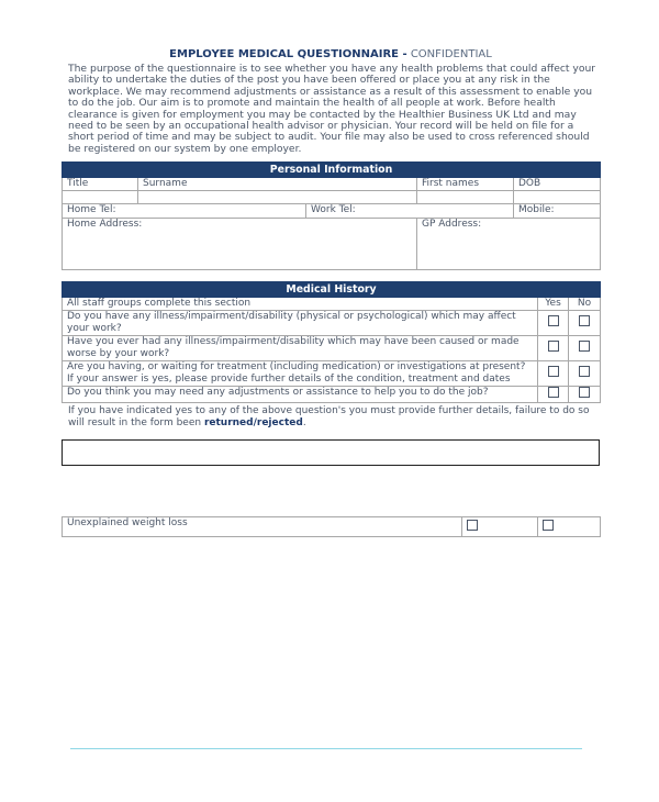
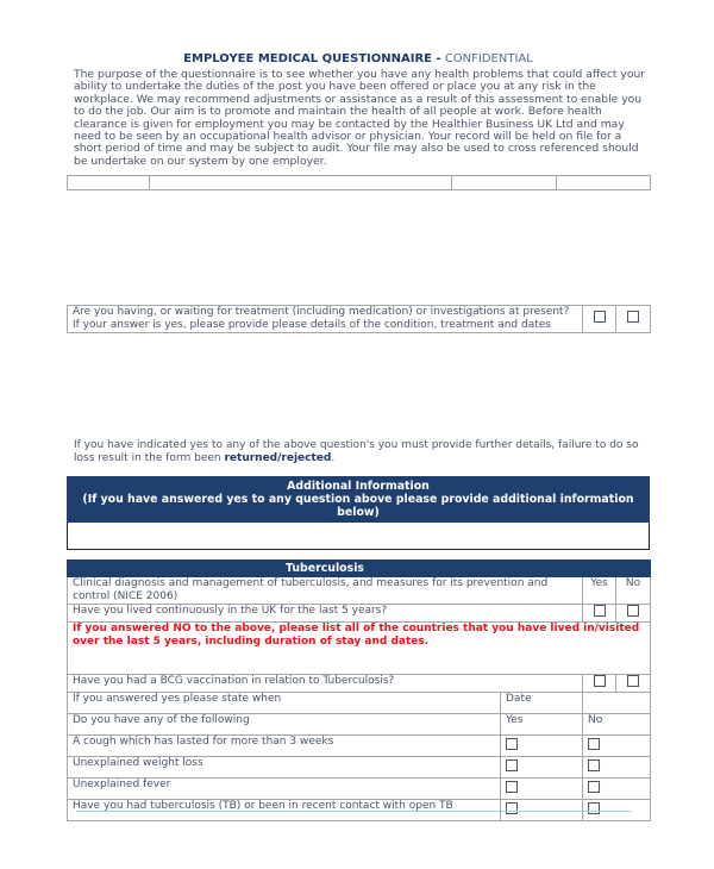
  EMPLOYEE MEDICAL QUESTIONNAIRE - CONFIDENTIAL
- The purpose of the questionnaire is to see whether you have any health problems that could affect your ability to undertake the duties of the post you have been offered or place you at any risk in the workplace. We may recommend adjustments or assistance as a result of this assessment to enable you to do the job. Our aim is to promote and maintain the health of all people at work. Before health clearance is given for employment you may be contacted by the Healthier Business UK Ltd and may need to be seen by an occupational health advisor or physician. Your record will be held on file for a short period of time and may be subject to audit. Your file may also be used to cross referenced should be registered on our system by one employer.
+ The purpose of the questionnaire is to see whether you have any health problems that could affect your ability to undertake the duties of the post you have been offered or place you at any risk in the workplace. We may recommend adjustments or assistance as a result of this assessment to enable you to do the job. Our aim is to promote and maintain the health of all people at work. Before health clearance is given for employment you may be contacted by the Healthier Business UK Ltd and may need to be seen by an occupational health advisor or physician. Your record will be held on file for a short period of time and may be subject to audit. Your file may also be used to cross referenced should be undertake on our system by one employer.
- Personal Information
- Title	Surname	First names	DOB
- Home Tel:	Work Tel:	Mobile:
- Home Address:	GP Address:
- Medical History
- All staff groups complete this section	Yes	No
- Do you have any illness/impairment/disability (physical or psychological) which may affect your work?
- Have you ever had any illness/impairment/disability which may have been caused or made worse by your work?
- Are you having, or waiting for treatment (including medication) or investigations at present? If your answer is yes, please provide further details of the condition, treatment and dates
+ Are you having, or waiting for treatment (including medication) or investigations at present? If your answer is yes, please provide please details of the condition, treatment and dates
- Do you think you may need any adjustments or assistance to help you to do the job?
- If you have indicated yes to any of the above question's you must provide further details, failure to do so will result in the form been returned/rejected.
+ If you have indicated yes to any of the above question's you must provide further details, failure to do so loss result in the form been returned/rejected.
+ Additional Information (If you have answered yes to any question above please provide additional information below)
+ Tuberculosis
+ Clinical diagnosis and management of tuberculosis, and measures for its prevention and control (NICE 2006)	Yes	No
+ Have you lived continuously in the UK for the last 5 years?
+ If you answered NO to the above, please list all of the countries that you have lived in/visited over the last 5 years, including duration of stay and dates.
+ Have you had a BCG vaccination in relation to Tuberculosis?
+ If you answered yes please state when	Date
+ Do you have any of the following	Yes	No
+ A cough which has lasted for more than 3 weeks
  Unexplained weight loss
+ Unexplained fever
+ Have you had tuberculosis (TB) or been in recent contact with open TB
